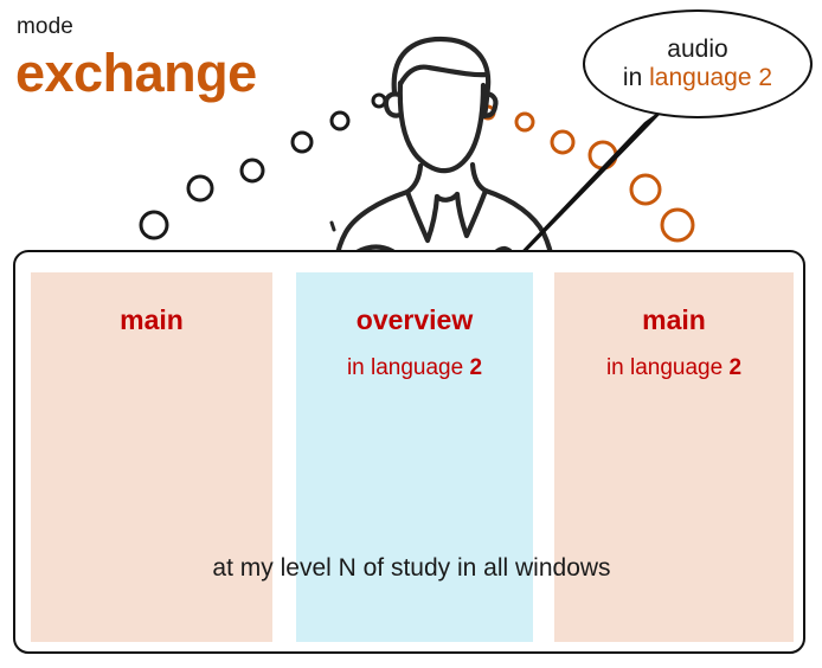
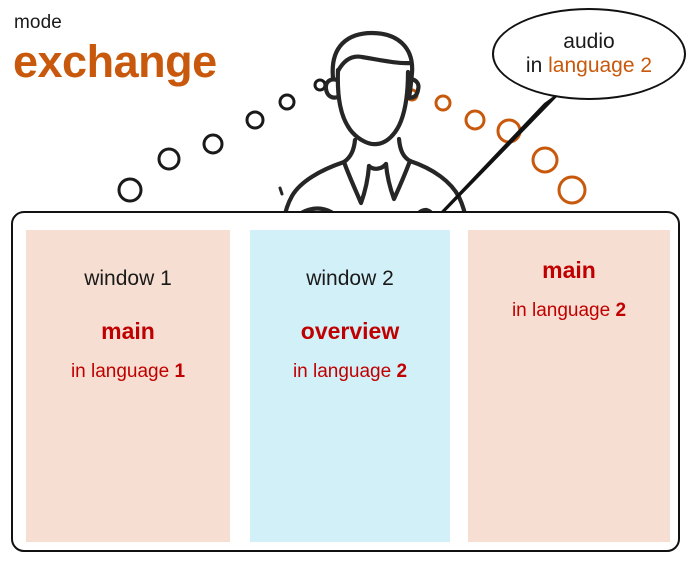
  mode
  exchange
  audio
  in language 2
+ window 1
  main
+ in language 1
+ window 2
  overview
  in language 2
  main
  in language 2
- at my level N of study in all windows
